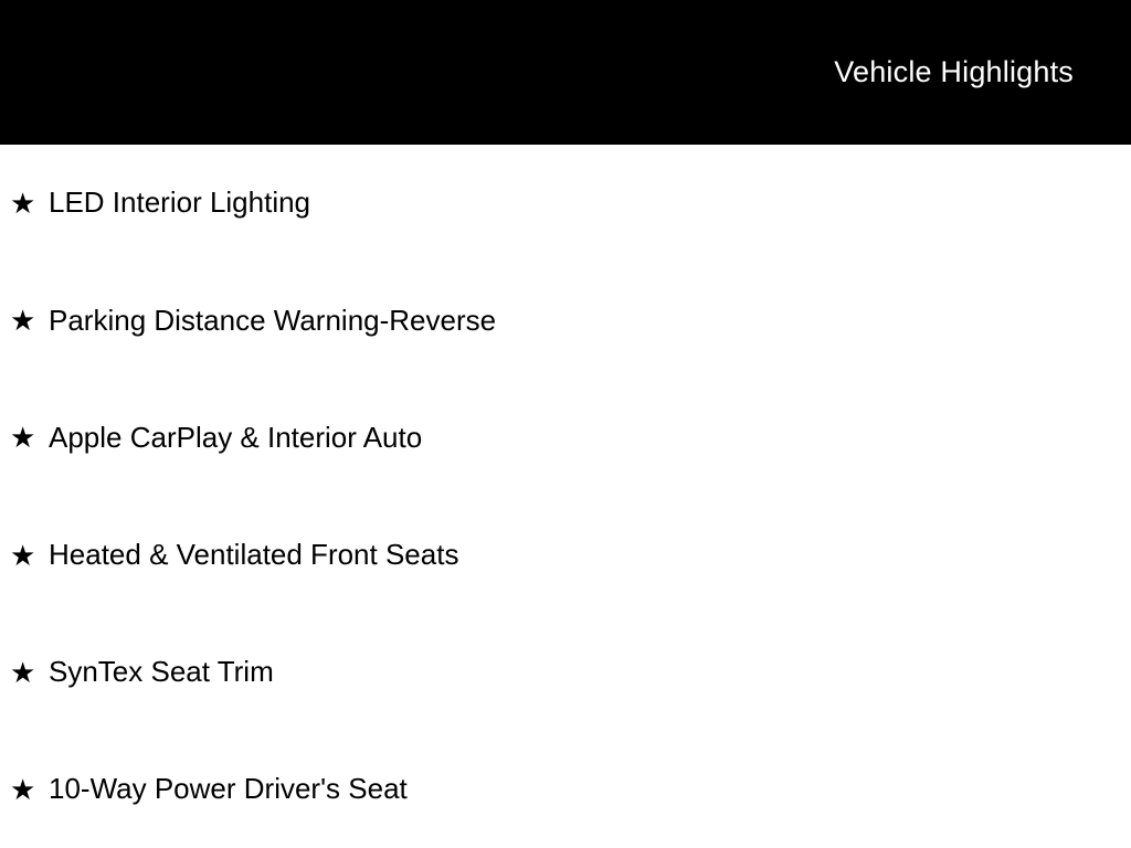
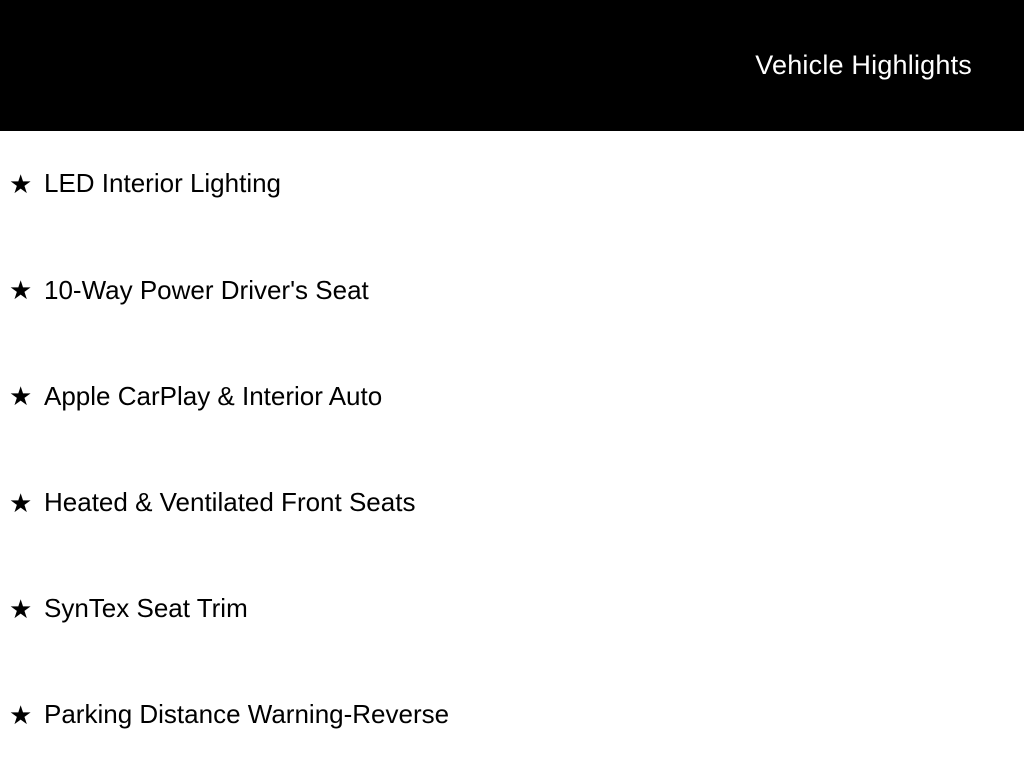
  Vehicle Highlights
  ★
  LED Interior Lighting
  ★
- Parking Distance Warning-Reverse
+ 10-Way Power Driver's Seat
  ★
  Apple CarPlay & Interior Auto
  ★
  Heated & Ventilated Front Seats
  ★
  SynTex Seat Trim
  ★
- 10-Way Power Driver's Seat
+ Parking Distance Warning-Reverse
